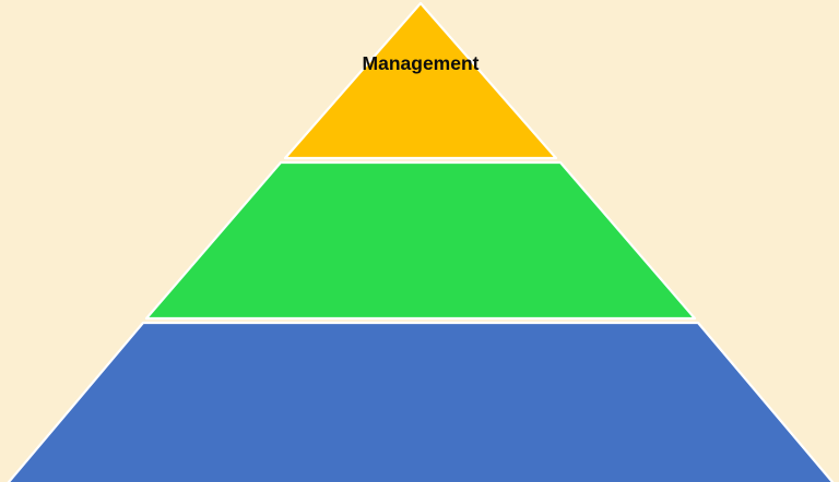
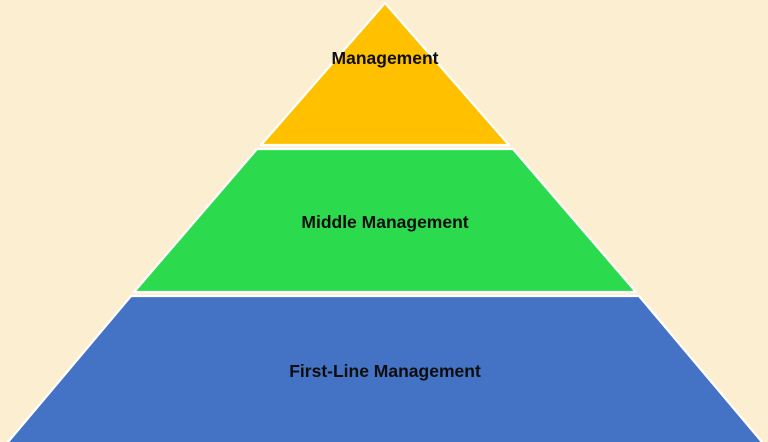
  Management
+ Middle Management
+ First-Line Management
